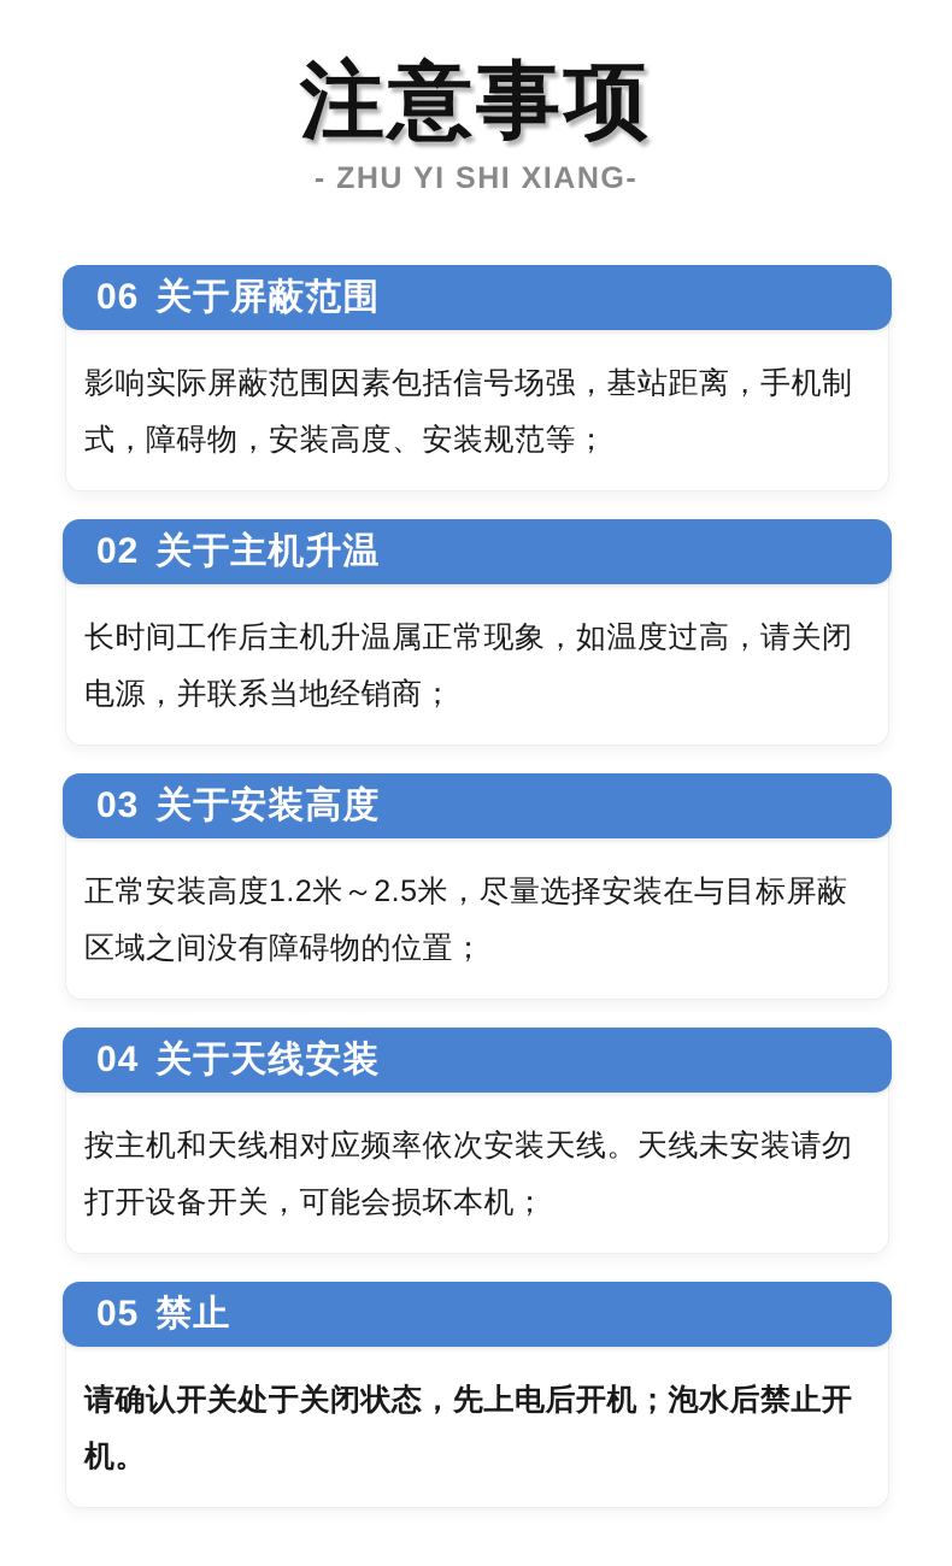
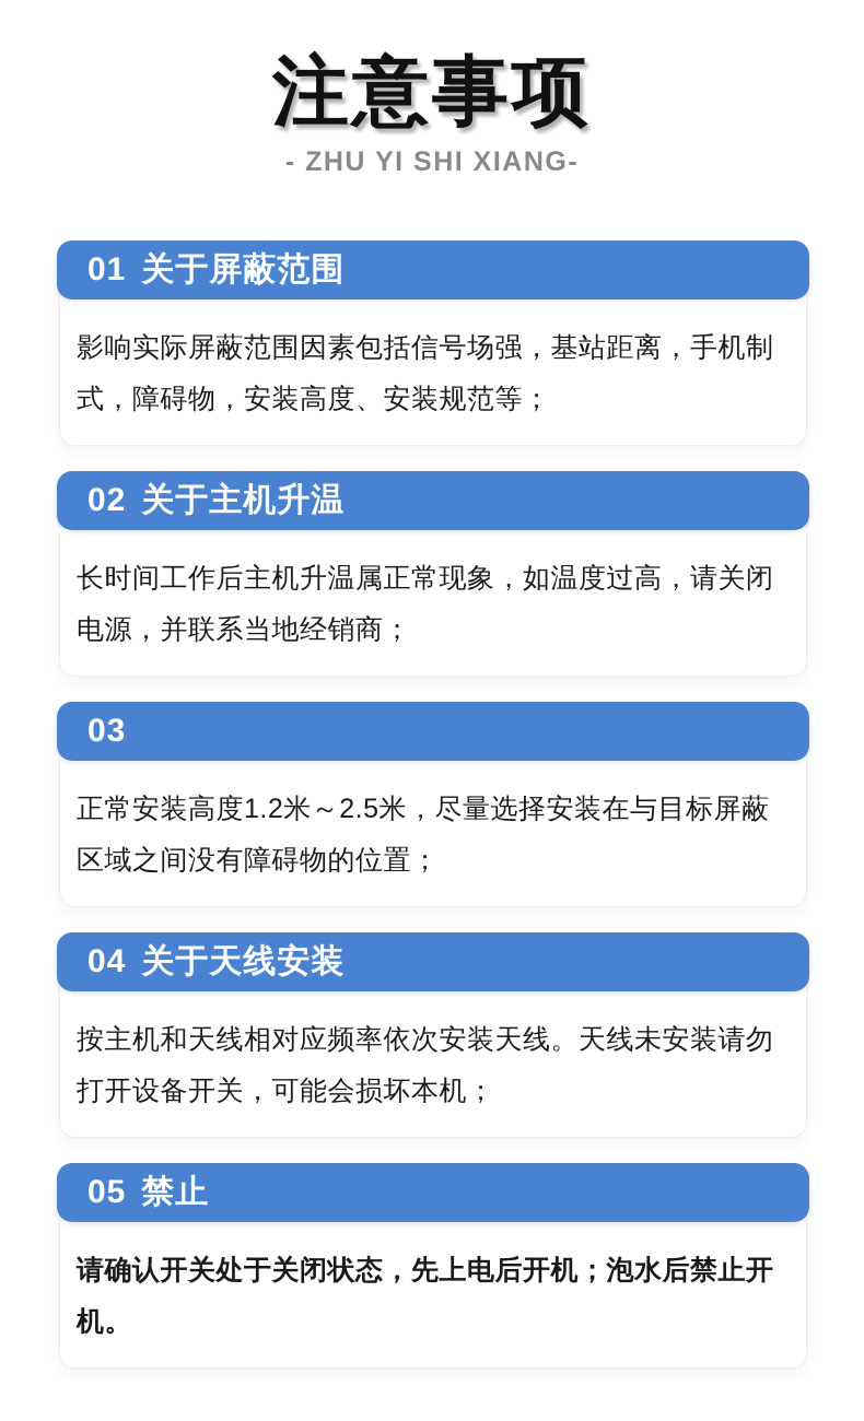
  注意事项
  - ZHU YI SHI XIANG-
- 06
+ 01
  关于屏蔽范围
  影响实际屏蔽范围因素包括信号场强，基站距离，手机制式，障碍物，安装高度、安装规范等；
  02
  关于主机升温
  长时间工作后主机升温属正常现象，如温度过高，请关闭电源，并联系当地经销商；
  03
- 关于安装高度
  正常安装高度1.2米～2.5米，尽量选择安装在与目标屏蔽区域之间没有障碍物的位置；
  04
  关于天线安装
  按主机和天线相对应频率依次安装天线。天线未安装请勿打开设备开关，可能会损坏本机；
  05
  禁止
  请确认开关处于关闭状态，先上电后开机；泡水后禁止开机。
